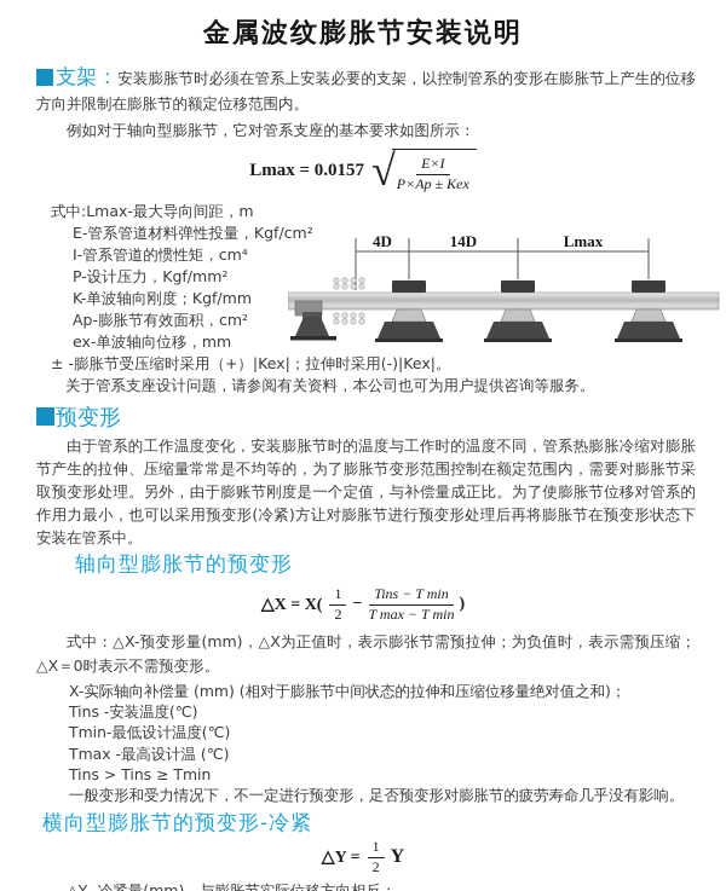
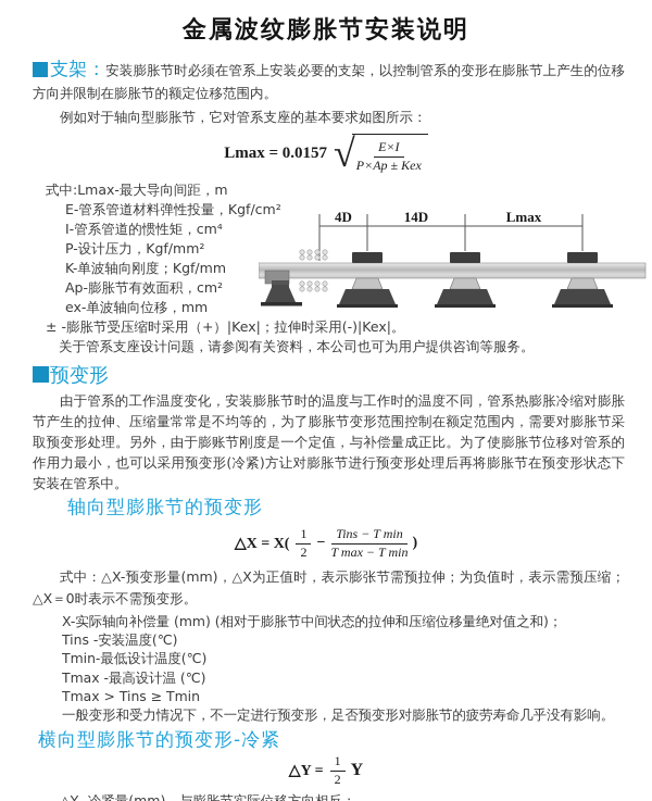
  金属波纹膨胀节安装说明
  支架：安装膨胀节时必须在管系上安装必要的支架，以控制管系的变形在膨胀节上产生的位移方向并限制在膨胀节的额定位移范围内。
  例如对于轴向型膨胀节，它对管系支座的基本要求如图所示：
  Lmax = 0.0157
  √
  E×I
  P×Ap ± Kex
  式中:Lmax-最大导向间距，m
  E-管系管道材料弹性投量，Kgf/cm²
  I-管系管道的惯性矩，cm⁴
  P-设计压力，Kgf/mm²
  K-单波轴向刚度；Kgf/mm
  Ap-膨胀节有效面积，cm²
  ex-单波轴向位移，mm
  ± -膨胀节受压缩时采用（+）|Kex|；拉伸时采用(-)|Kex|。
  关于管系支座设计问题，请参阅有关资料，本公司也可为用户提供咨询等服务。
  4D
  14D
  Lmax
  预变形
  由于管系的工作温度变化，安装膨胀节时的温度与工作时的温度不同，管系热膨胀冷缩对膨胀节产生的拉伸、压缩量常常是不均等的，为了膨胀节变形范围控制在额定范围内，需要对膨胀节采取预变形处理。另外，由于膨账节刚度是一个定值，与补偿量成正比。为了使膨胀节位移对管系的作用力最小，也可以采用预变形(冷紧)方让对膨胀节进行预变形处理后再将膨胀节在预变形状态下安装在管系中。
  轴向型膨胀节的预变形
  △X = X(
  1
  2
  −
  Tins − T min
  T max − T min
  )
  式中：△X-预变形量(mm)，△X为正值时，表示膨张节需预拉伸；为负值时，表示需预压缩；△X＝0时表示不需预变形。
  X-实际轴向补偿量 (mm) (相对于膨胀节中间状态的拉伸和压缩位移量绝对值之和)；
  Tins -安装温度(℃)
  Tmin-最低设计温度(℃)
  Tmax -最高设计温 (℃)
- Tins > Tins ≥ Tmin
+ Tmax > Tins ≥ Tmin
  一般变形和受力情况下，不一定进行预变形，足否预变形对膨胀节的疲劳寿命几乎没有影响。
  横向型膨胀节的预变形-冷紧
  △Y =
  1
  2
  Y
